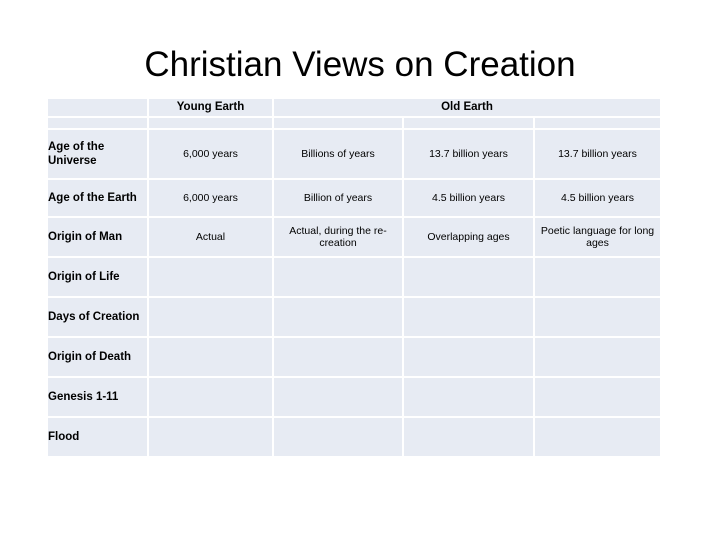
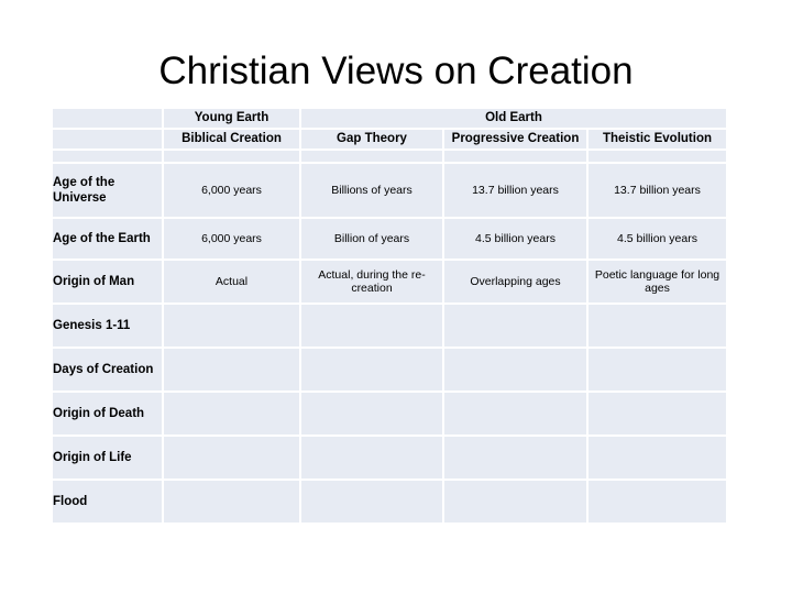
  Christian Views on Creation
  	Young Earth	Old Earth
+ 	Biblical Creation	Gap Theory	Progressive Creation	Theistic Evolution
  Age of the Universe	6,000 years	Billions of years	13.7 billion years	13.7 billion years
  Age of the Earth	6,000 years	Billion of years	4.5 billion years	4.5 billion years
  Origin of Man	Actual	Actual, during the re-creation	Overlapping ages	Poetic language for long ages
- Origin of Life
+ Genesis 1-11
  Days of Creation
  Origin of Death
- Genesis 1-11
+ Origin of Life
  Flood
